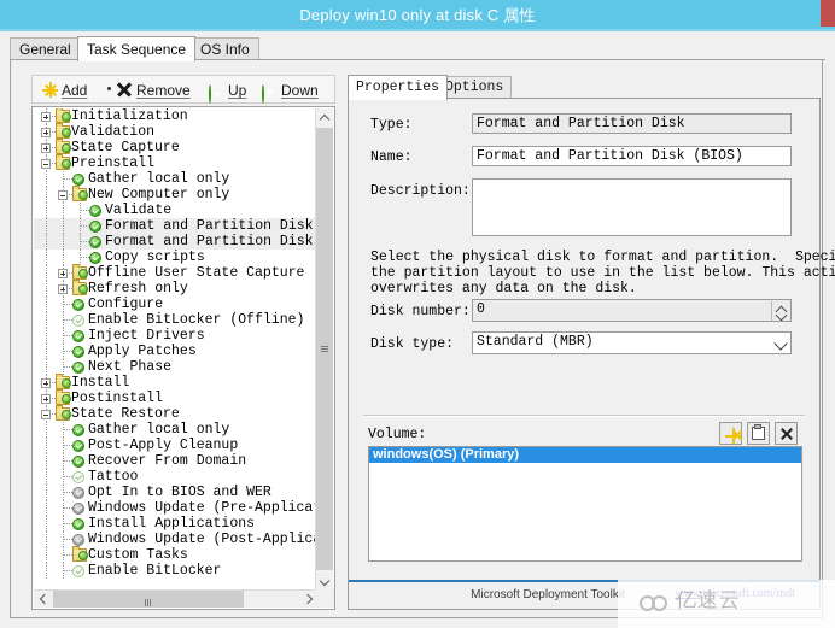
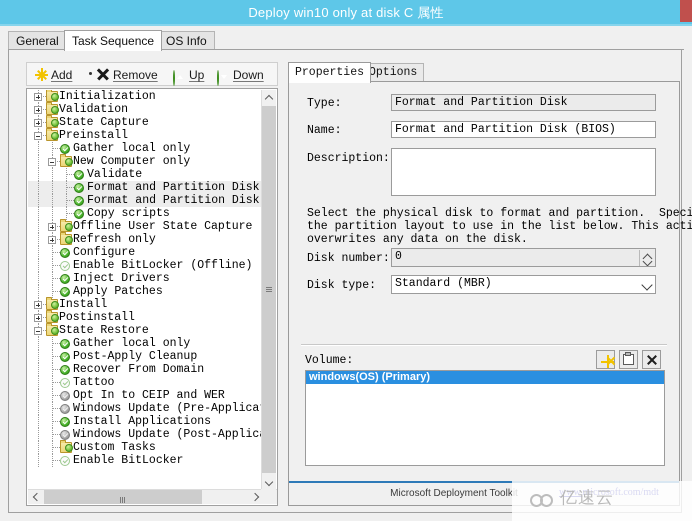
  Deploy win10 only at disk C 属性
  General
  Task Sequence
  OS Info
  Add
  Remove
  Up
  Down
  Initialization
  Validation
  State Capture
  Preinstall
  Gather local only
  New Computer only
  Validate
  Format and Partition Disk
  Format and Partition Disk
  Copy scripts
  Offline User State Capture
  Refresh only
  Configure
  Enable BitLocker (Offline)
  Inject Drivers
  Apply Patches
- Next Phase
  Install
  Postinstall
  State Restore
  Gather local only
  Post-Apply Cleanup
  Recover From Domain
  Tattoo
- Opt In to BIOS and WER
+ Opt In to CEIP and WER
  Windows Update (Pre-Applica
  Install Applications
  Windows Update (Post-Applic
  Custom Tasks
  Enable BitLocker
  Properties
  Options
  Type:
  Format and Partition Disk
  Name:
  Format and Partition Disk (BIOS)
  Description:
  Select the physical disk to format and partition. Speci
  the partition layout to use in the list below. This acti
  overwrites any data on the disk.
  Disk number:
  0
  Disk type:
  Standard (MBR)
  Volume:
  windows(OS) (Primary)
  Microsoft Deployment Toolkit
  www.microsoft.com/mdt
  亿速云
